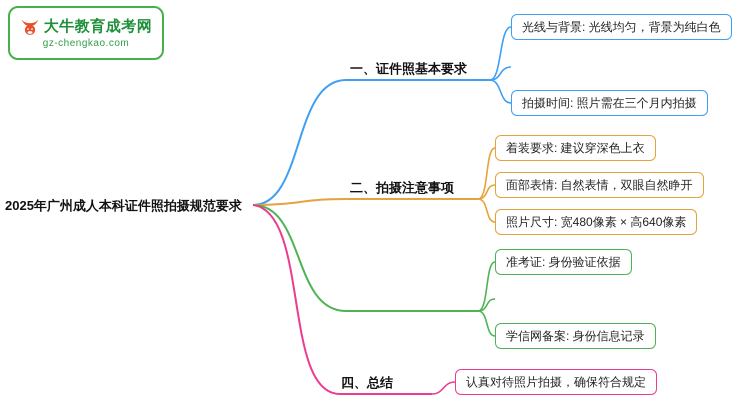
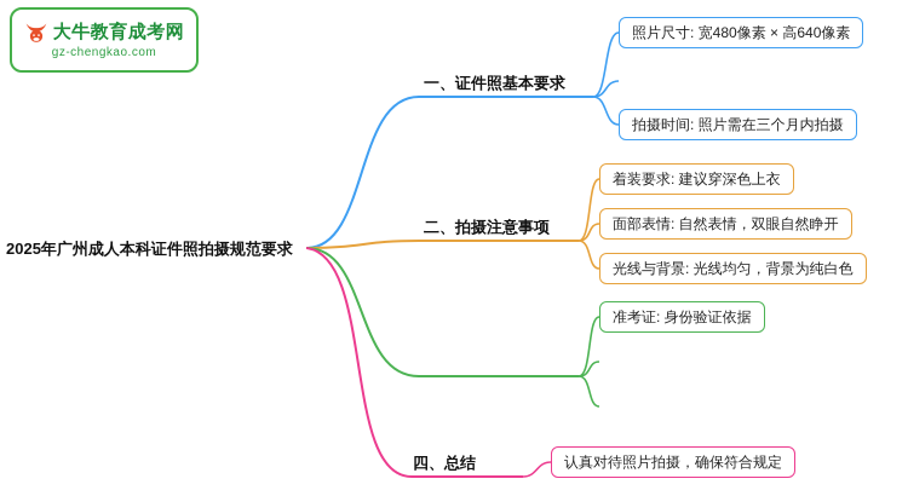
  大牛教育成考网
  gz-chengkao.com
  2025年广州成人本科证件照拍摄规范要求
  一、证件照基本要求
  二、拍摄注意事项
  四、总结
- 光线与背景: 光线均匀，背景为纯白色
+ 照片尺寸: 宽480像素 × 高640像素
  拍摄时间: 照片需在三个月内拍摄
  着装要求: 建议穿深色上衣
  面部表情: 自然表情，双眼自然睁开
- 照片尺寸: 宽480像素 × 高640像素
+ 光线与背景: 光线均匀，背景为纯白色
  准考证: 身份验证依据
- 学信网备案: 身份信息记录
  认真对待照片拍摄，确保符合规定
